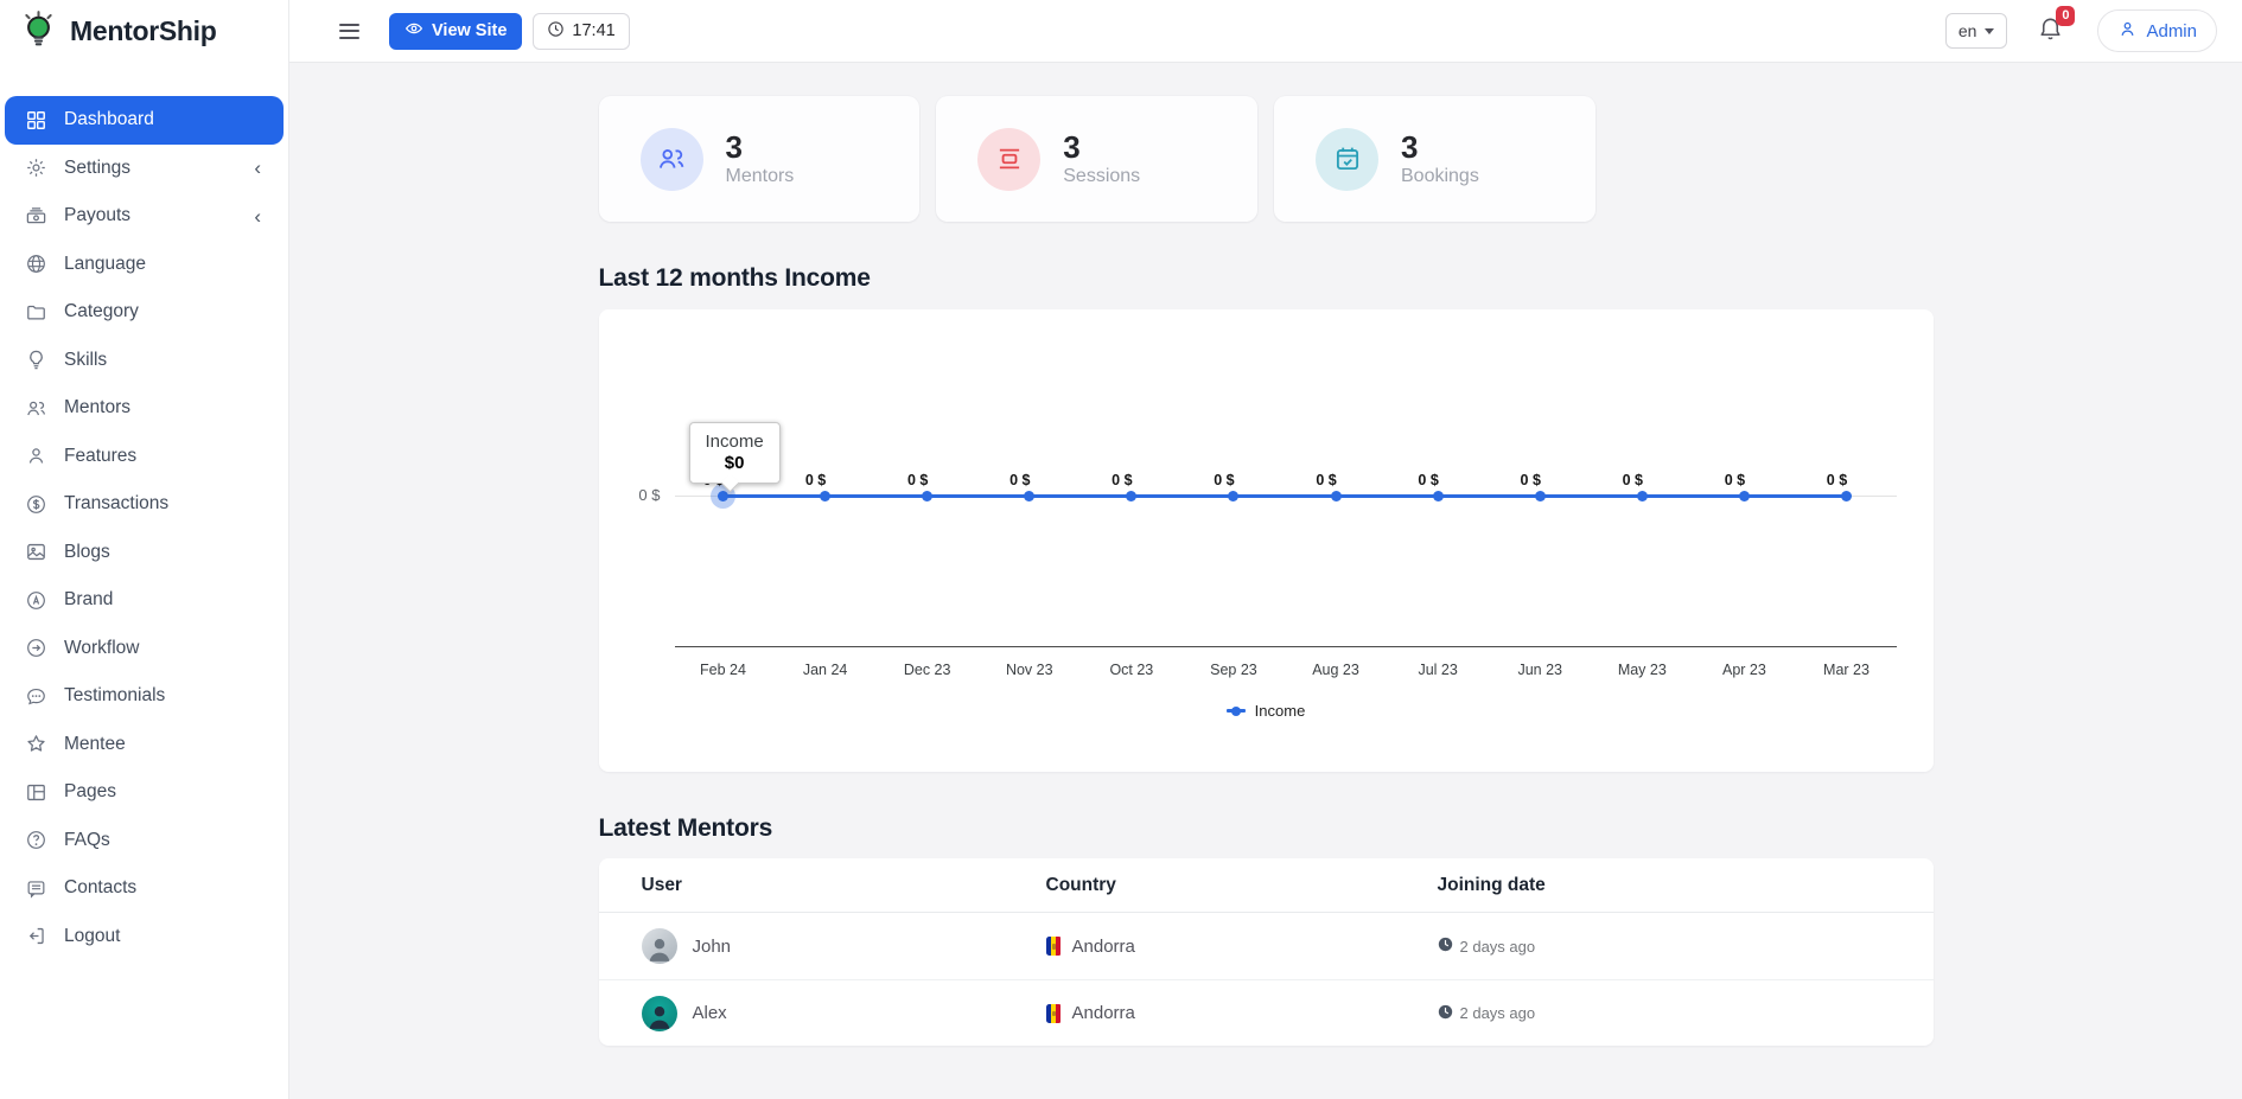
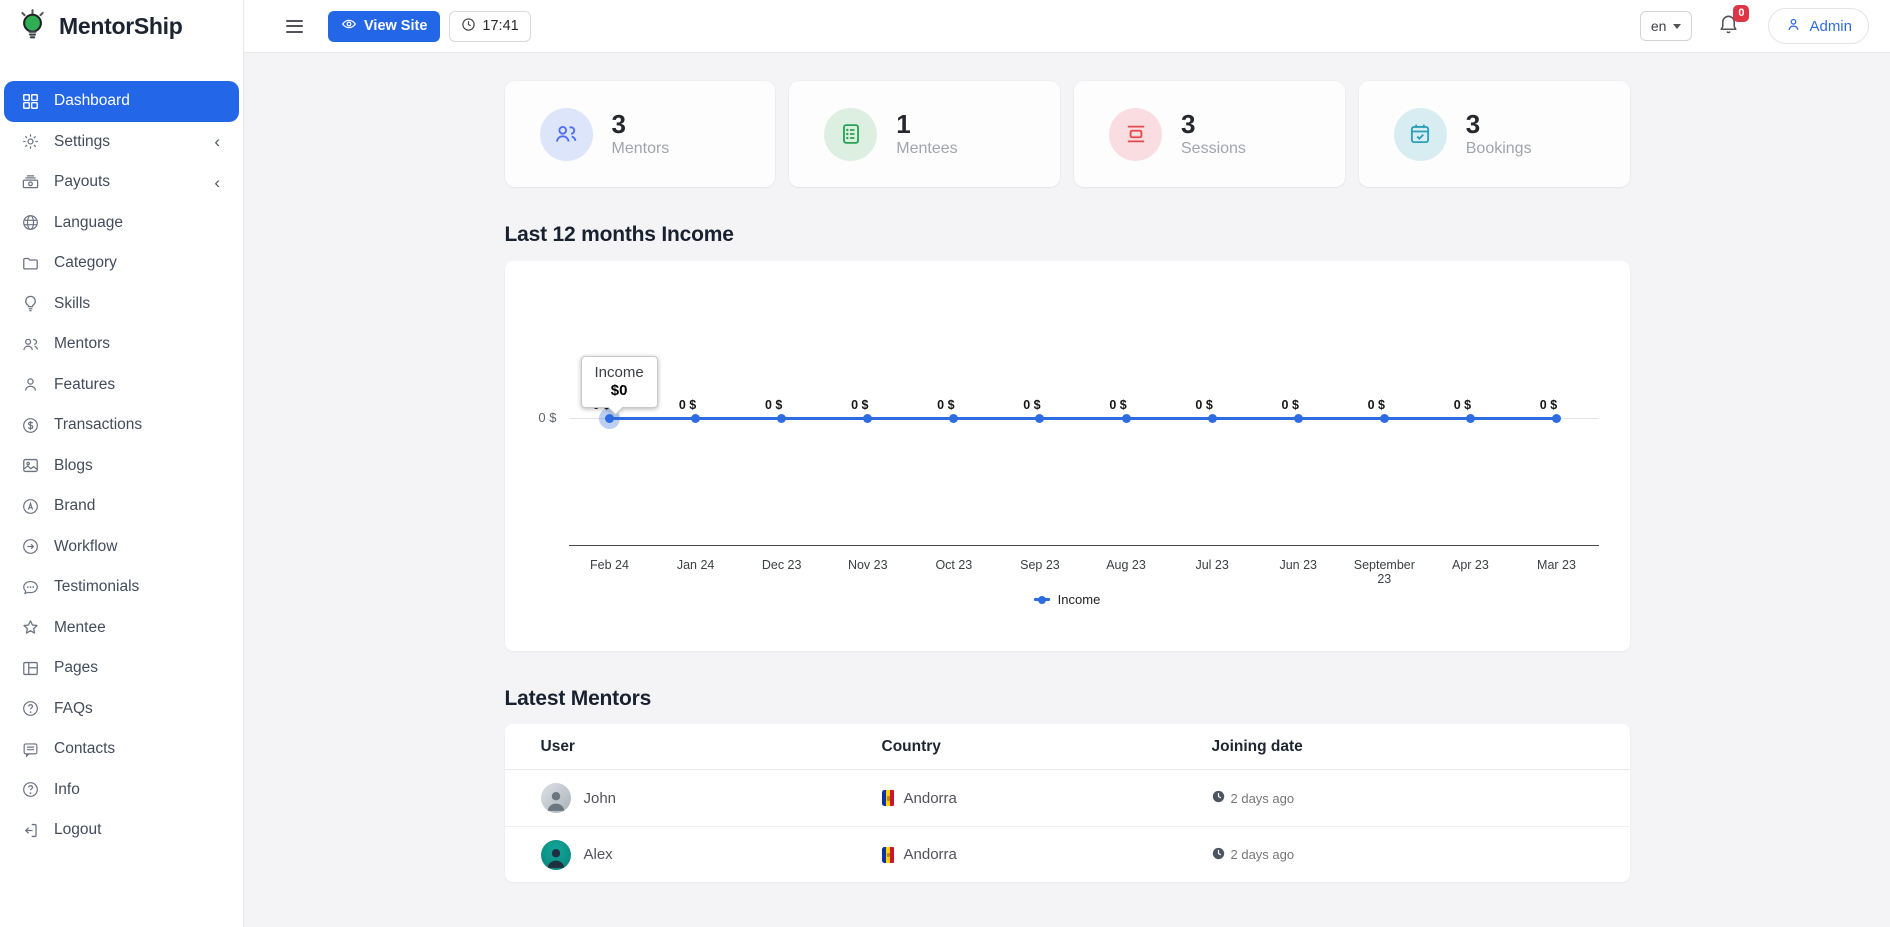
  MentorShip
  Dashboard
  Settings
  ‹
  Payouts
  ‹
  Language
  Category
  Skills
  Mentors
  Features
  Transactions
  Blogs
  Brand
  Workflow
  Testimonials
  Mentee
  Pages
  FAQs
  Contacts
+ Info
  Logout
  View Site
  17:41
  en
  0
  Admin
  3
  Mentors
+ 1
+ Mentees
  3
  Sessions
  3
  Bookings
  Last 12 months Income
  0 $
  Income
  $0
  Income
  Feb 24
  0 $
  Jan 24
  0 $
  Dec 23
  0 $
  Nov 23
  0 $
  Oct 23
  0 $
  Sep 23
  0 $
  Aug 23
  0 $
  Jul 23
  0 $
  Jun 23
  0 $
- May 23
+ September 23
  0 $
  Apr 23
  0 $
  Mar 23
  Latest Mentors
  User
  Country
  Joining date
  John
  Andorra
  2 days ago
  Alex
  Andorra
  2 days ago
